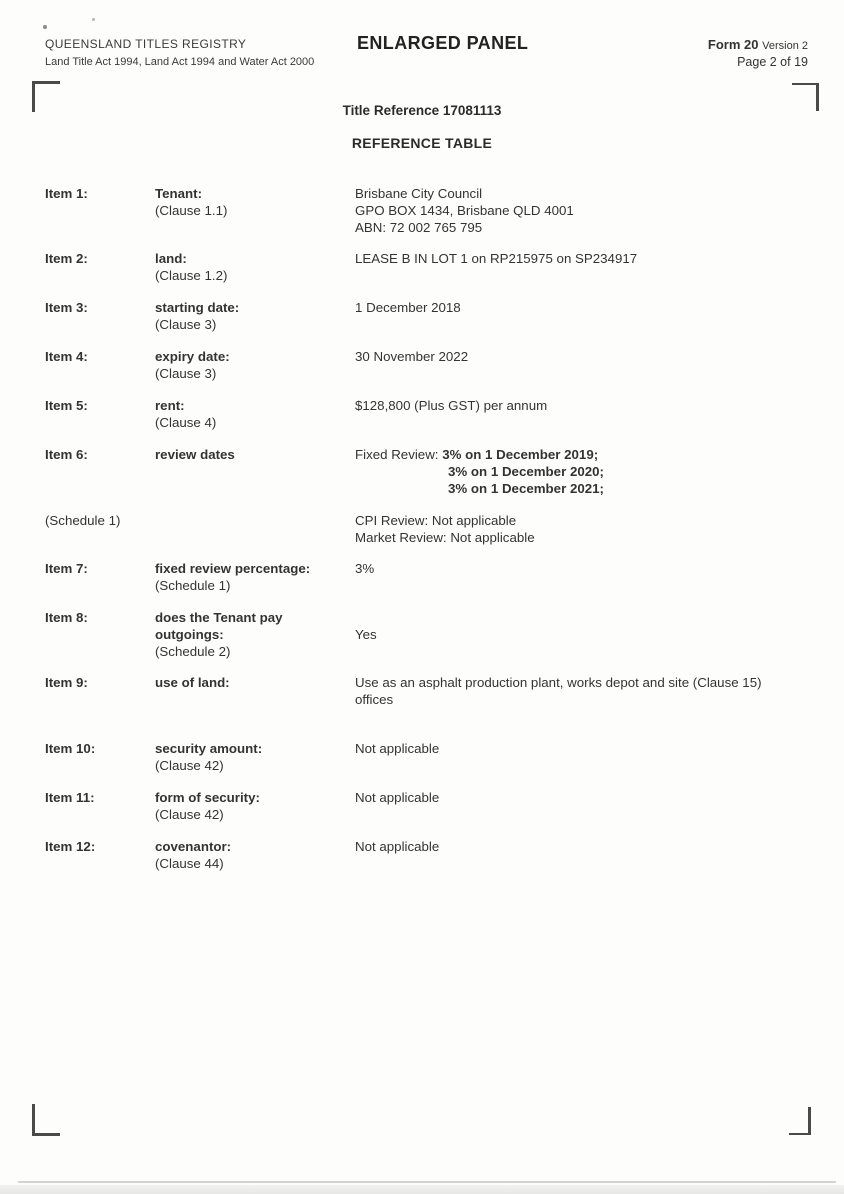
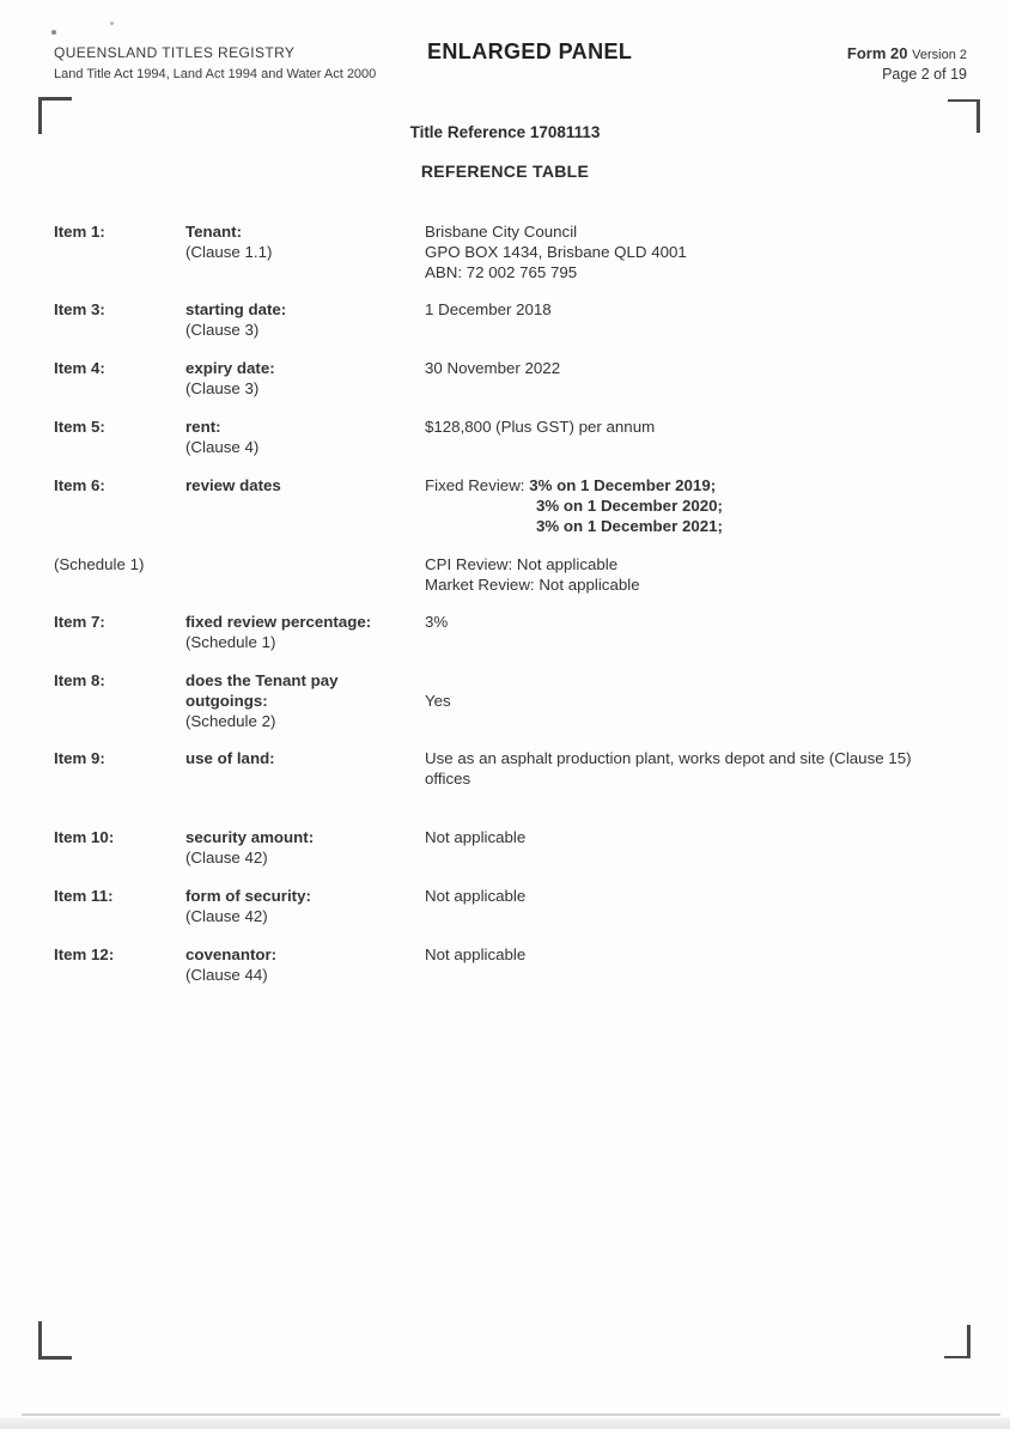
  QUEENSLAND TITLES REGISTRY
  Land Title Act 1994, Land Act 1994 and Water Act 2000
  ENLARGED PANEL
  Form 20 Version 2
  Page 2 of 19
  Title Reference 17081113
  REFERENCE TABLE
  Item 1:
  Tenant:
  (Clause 1.1)
  Brisbane City Council
  GPO BOX 1434, Brisbane QLD 4001
  ABN: 72 002 765 795
- Item 2:
- land:
- (Clause 1.2)
- LEASE B IN LOT 1 on RP215975 on SP234917
  Item 3:
  starting date:
  (Clause 3)
  1 December 2018
  Item 4:
  expiry date:
  (Clause 3)
  30 November 2022
  Item 5:
  rent:
  (Clause 4)
  $128,800 (Plus GST) per annum
  Item 6:
  review dates
  Fixed Review: 3% on 1 December 2019;
  3% on 1 December 2020;
  3% on 1 December 2021;
  (Schedule 1)
  CPI Review: Not applicable
  Market Review: Not applicable
  Item 7:
  fixed review percentage:
  (Schedule 1)
  3%
  Item 8:
  does the Tenant pay
  outgoings:
  (Schedule 2)
  Yes
  Item 9:
  use of land:
  Use as an asphalt production plant, works depot and site (Clause 15)
  offices
  Item 10:
  security amount:
  (Clause 42)
  Not applicable
  Item 11:
  form of security:
  (Clause 42)
  Not applicable
  Item 12:
  covenantor:
  (Clause 44)
  Not applicable
